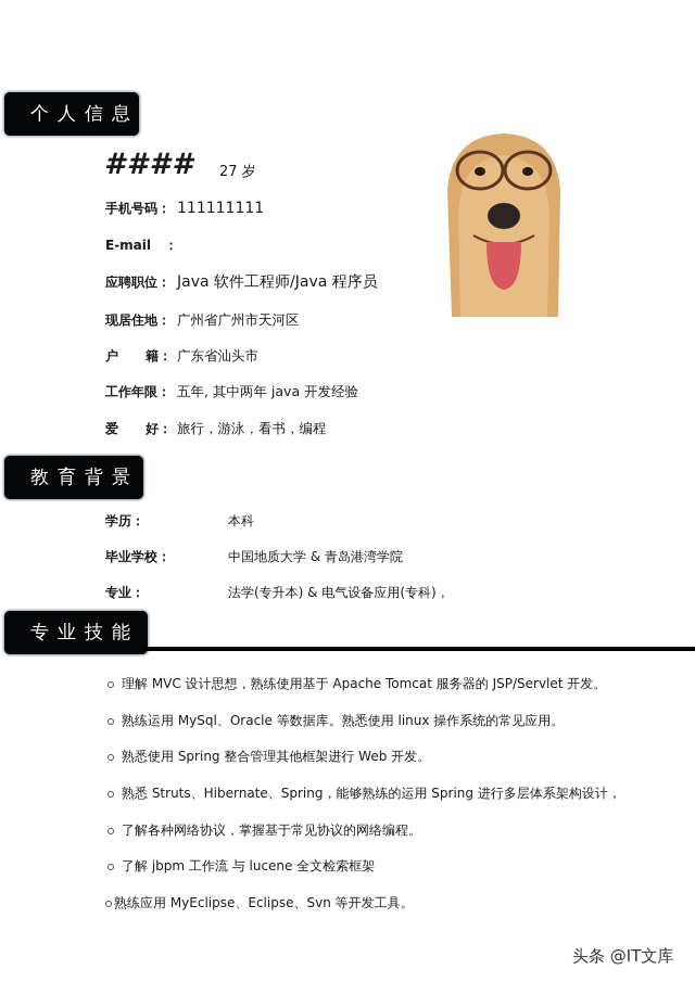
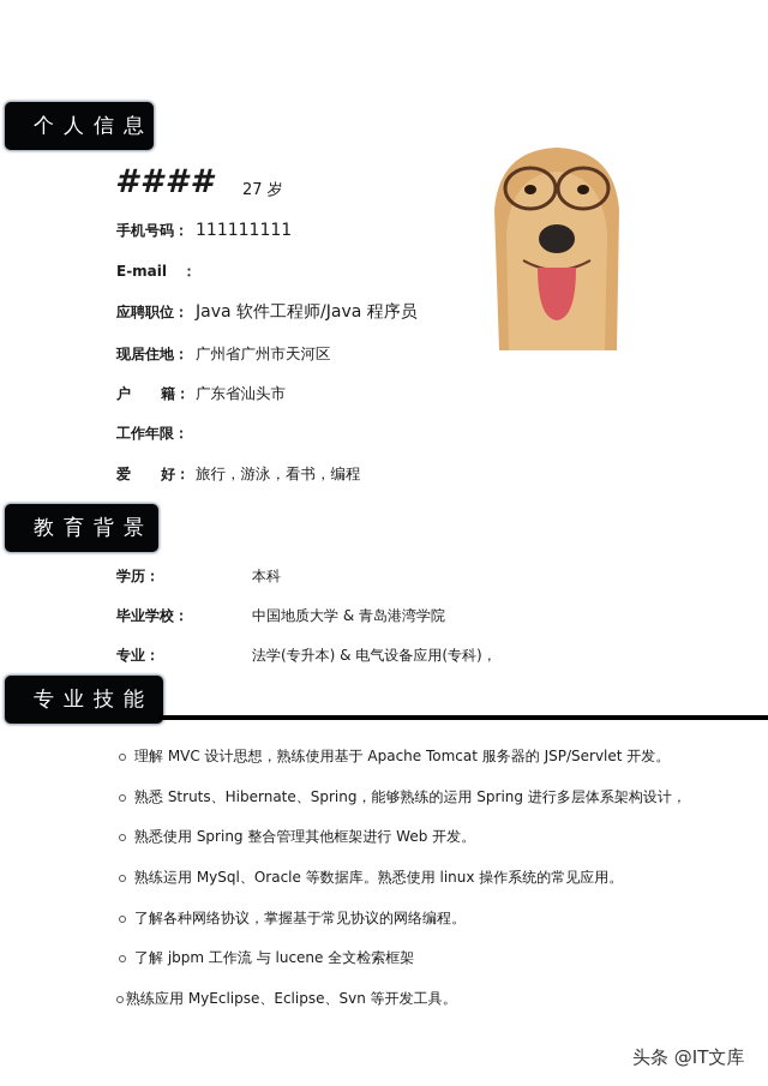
  个人信息
  ####
  27 岁
  手机号码：
  111111111
  E-mail ：
  应聘职位：
  Java 软件工程师/Java 程序员
  现居住地：
  广州省广州市天河区
  户 籍：
  广东省汕头市
  工作年限：
- 五年, 其中两年 java 开发经验
  爱 好：
  旅行，游泳，看书，编程
  教育背景
  学历：
  本科
  毕业学校：
  中国地质大学 & 青岛港湾学院
  专业：
  法学(专升本) & 电气设备应用(专科)，
  专业技能
  理解 MVC 设计思想，熟练使用基于 Apache Tomcat 服务器的 JSP/Servlet 开发。
- 熟练运用 MySql、Oracle 等数据库。熟悉使用 linux 操作系统的常见应用。
+ 熟悉 Struts、Hibernate、Spring，能够熟练的运用 Spring 进行多层体系架构设计，
  熟悉使用 Spring 整合管理其他框架进行 Web 开发。
- 熟悉 Struts、Hibernate、Spring，能够熟练的运用 Spring 进行多层体系架构设计，
+ 熟练运用 MySql、Oracle 等数据库。熟悉使用 linux 操作系统的常见应用。
  了解各种网络协议，掌握基于常见协议的网络编程。
  了解 jbpm 工作流 与 lucene 全文检索框架
  熟练应用 MyEclipse、Eclipse、Svn 等开发工具。
  头条 @IT文库
